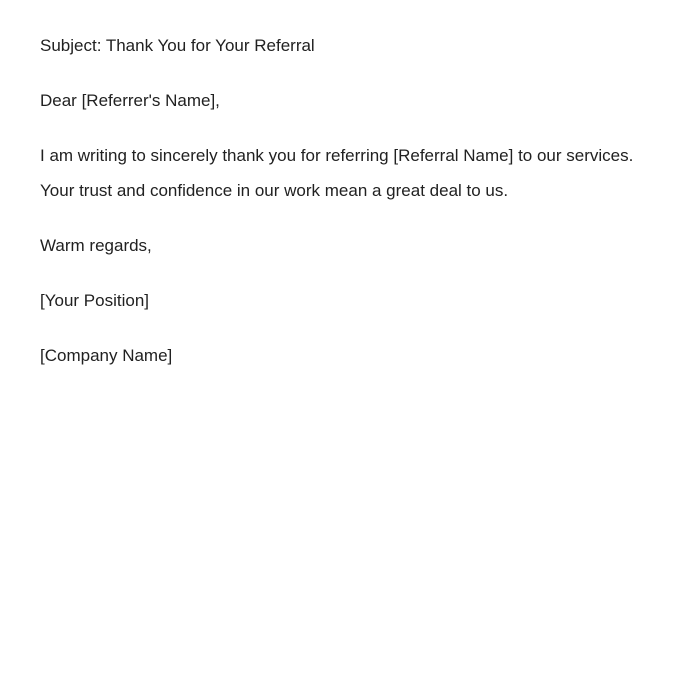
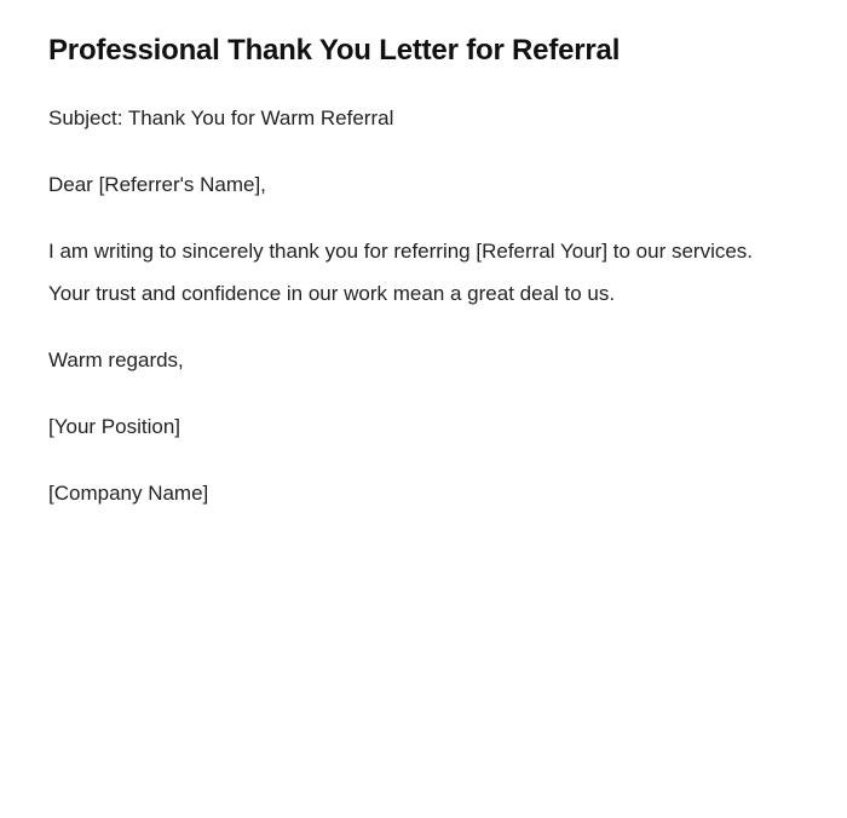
+ Professional Thank You Letter for Referral
- Subject: Thank You for Your Referral
+ Subject: Thank You for Warm Referral
  Dear [Referrer's Name],
- I am writing to sincerely thank you for referring [Referral Name] to our services. Your trust and confidence in our work mean a great deal to us.
+ I am writing to sincerely thank you for referring [Referral Your] to our services. Your trust and confidence in our work mean a great deal to us.
  Warm regards,
  [Your Position]
  [Company Name]
